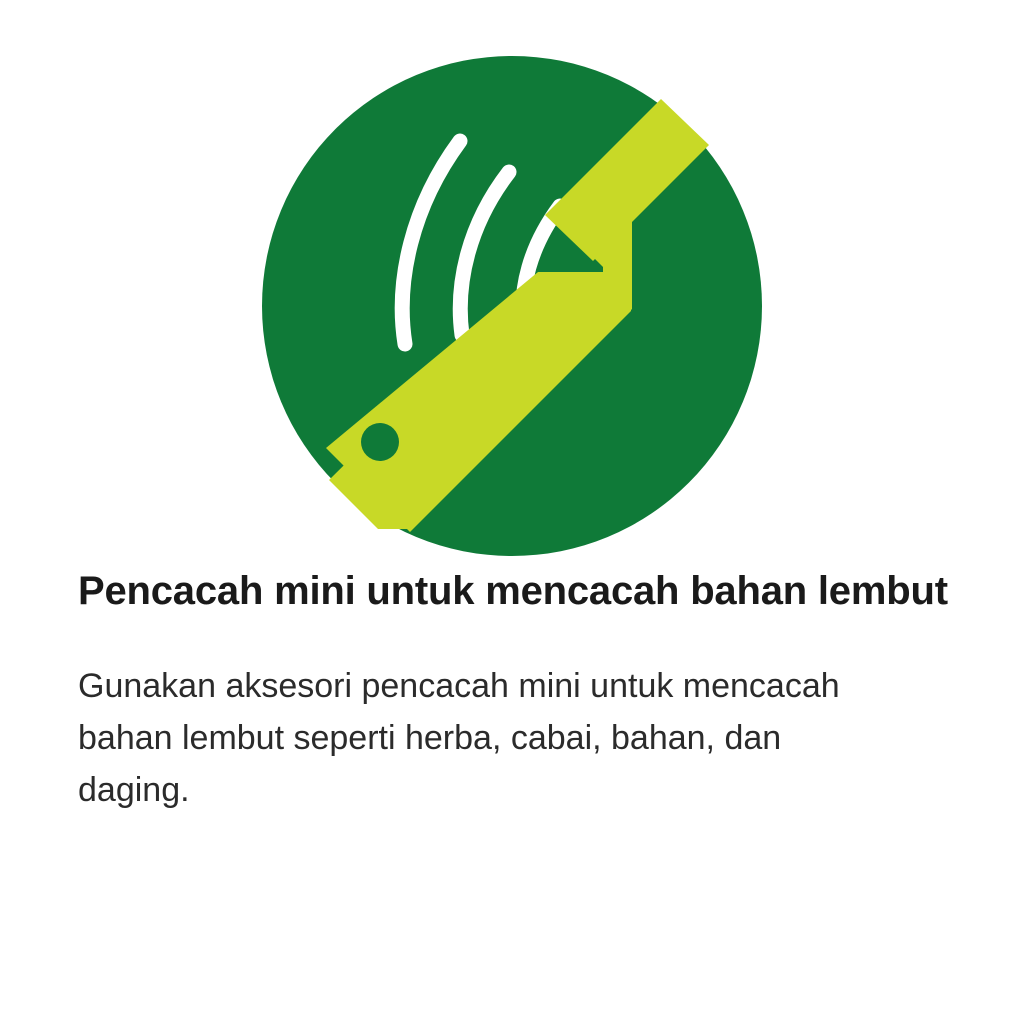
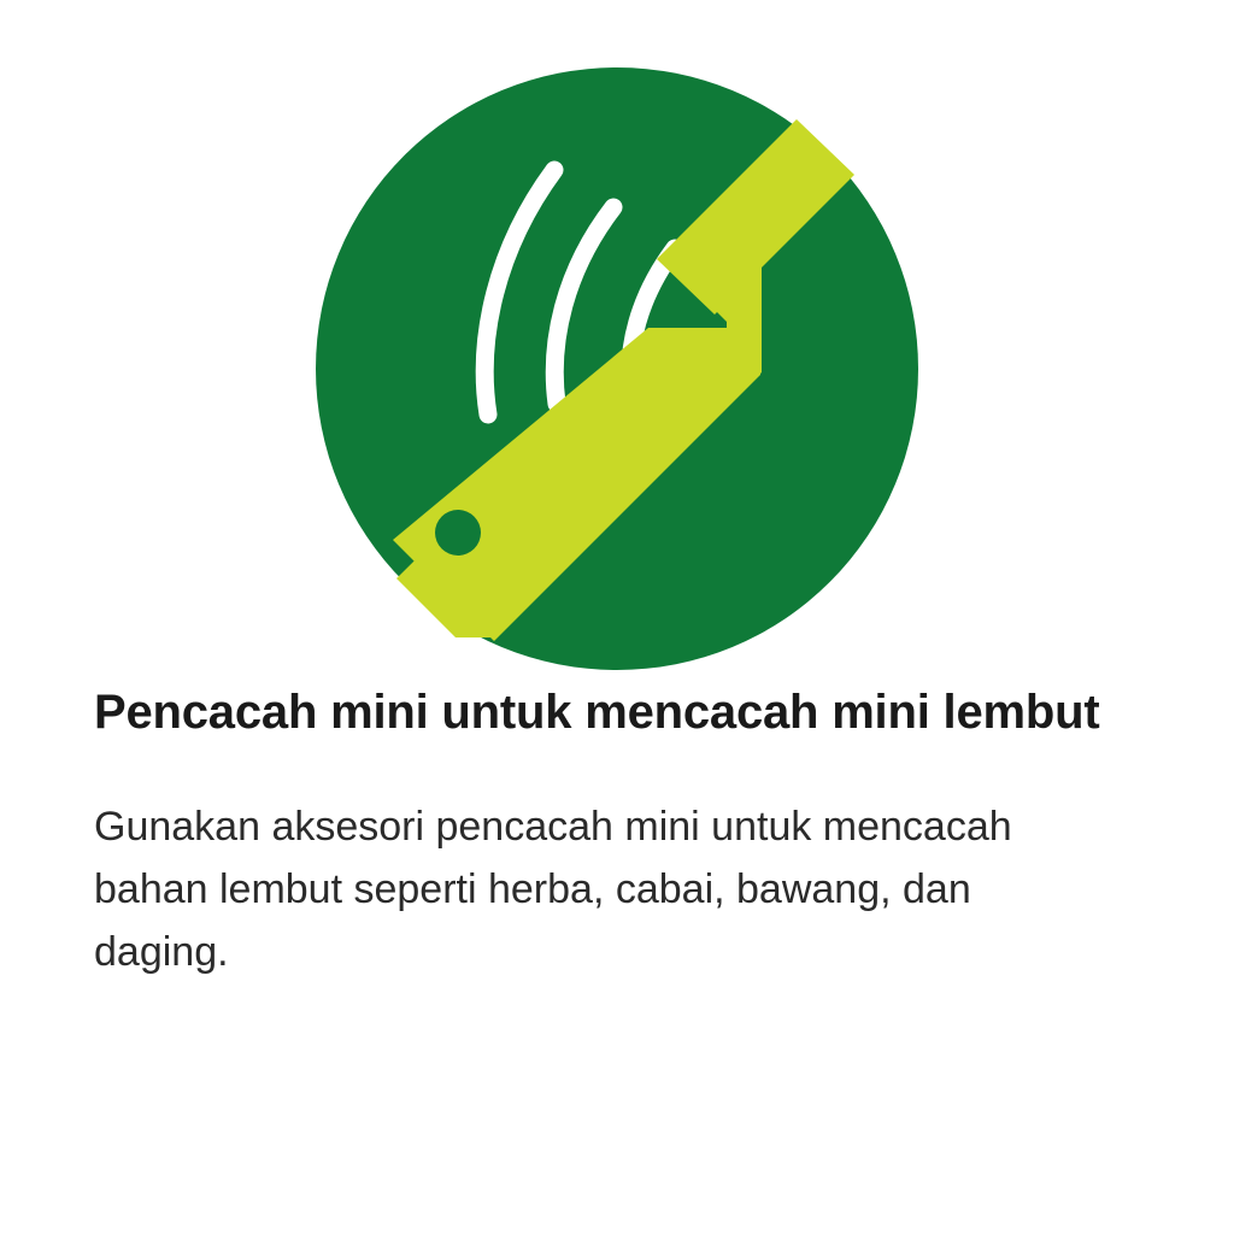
- Pencacah mini untuk mencacah bahan lembut
+ Pencacah mini untuk mencacah mini lembut
- Gunakan aksesori pencacah mini untuk mencacah bahan lembut seperti herba, cabai, bahan, dan daging.
+ Gunakan aksesori pencacah mini untuk mencacah bahan lembut seperti herba, cabai, bawang, dan daging.
